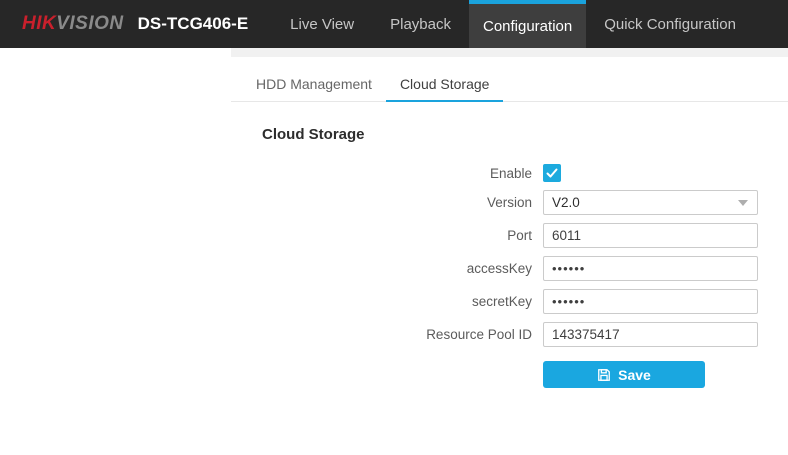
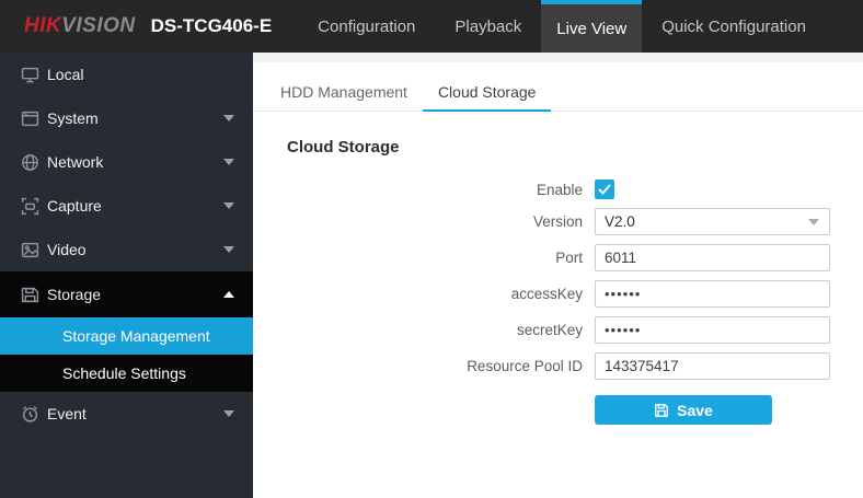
  HIK
  VISION
  DS-TCG406-E
- Live View
+ Configuration
  Playback
- Configuration
+ Live View
  Quick Configuration
+ Local
+ System
+ Network
+ Capture
+ Video
+ Storage
+ Storage Management
+ Schedule Settings
+ Event
  HDD Management
  Cloud Storage
  Cloud Storage
  Enable
  Version
  V2.0
  Port
  6011
  accessKey
  ••••••
  secretKey
  ••••••
  Resource Pool ID
  143375417
  Save
